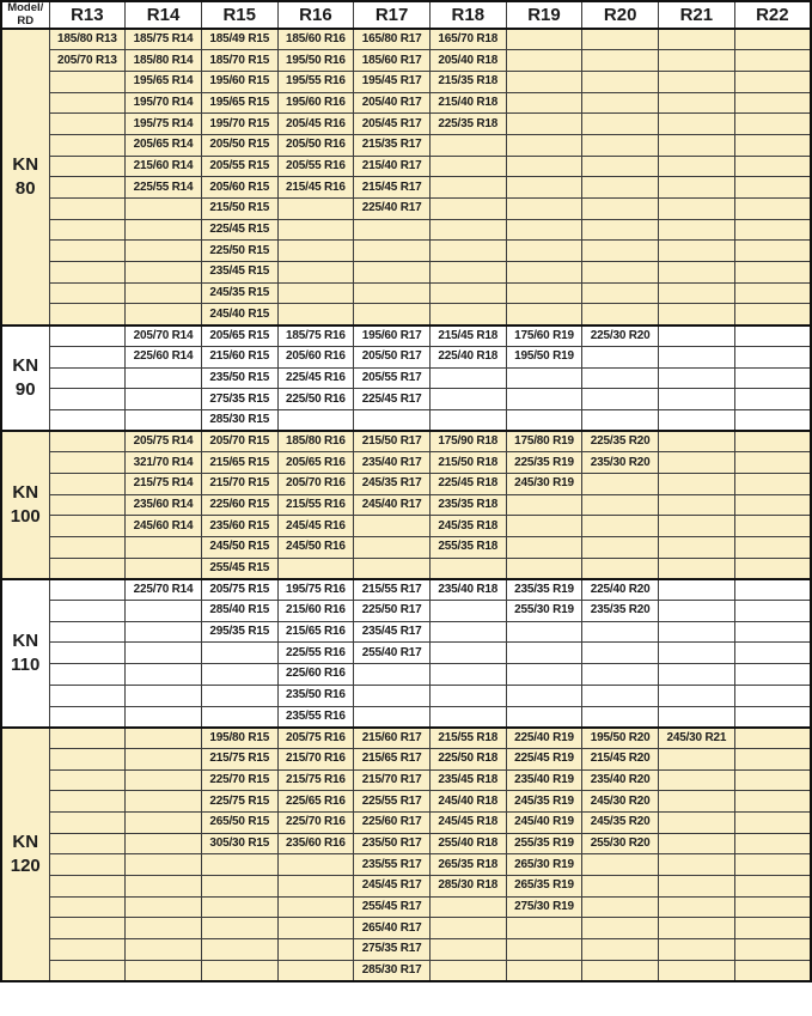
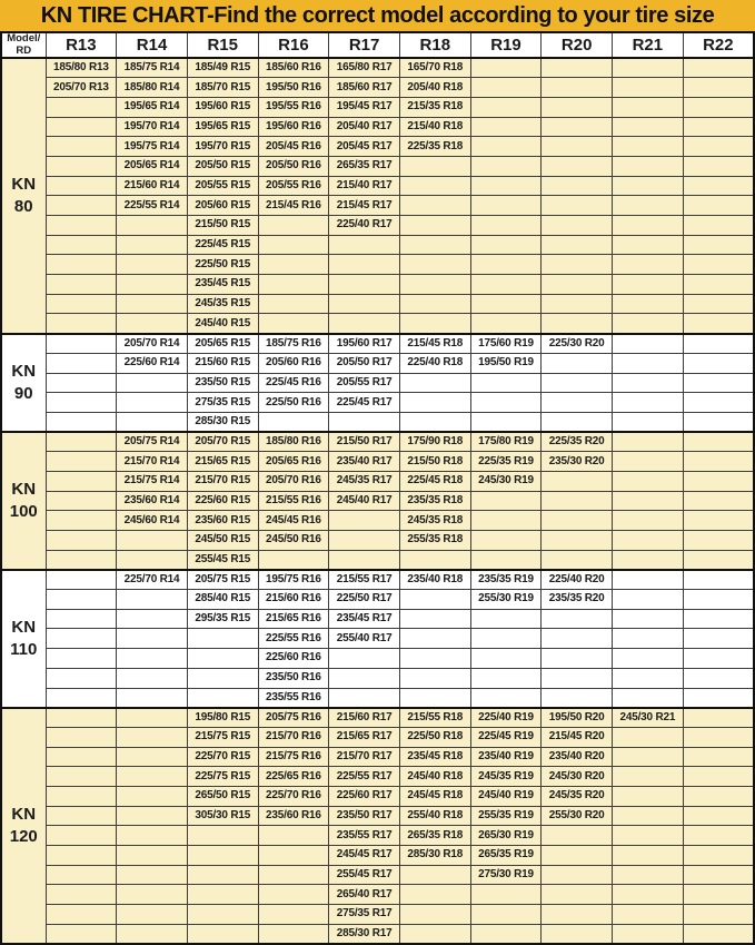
+ KN TIRE CHART-Find the correct model according to your tire size
  Model/ RD	R13	R14	R15	R16	R17	R18	R19	R20	R21	R22
  KN80	185/80 R13	185/75 R14	185/49 R15	185/60 R16	165/80 R17	165/70 R18
  205/70 R13	185/80 R14	185/70 R15	195/50 R16	185/60 R17	205/40 R18
  	195/65 R14	195/60 R15	195/55 R16	195/45 R17	215/35 R18
  	195/70 R14	195/65 R15	195/60 R16	205/40 R17	215/40 R18
  	195/75 R14	195/70 R15	205/45 R16	205/45 R17	225/35 R18
- 	205/65 R14	205/50 R15	205/50 R16	215/35 R17
+ 	205/65 R14	205/50 R15	205/50 R16	265/35 R17
  	215/60 R14	205/55 R15	205/55 R16	215/40 R17
  	225/55 R14	205/60 R15	215/45 R16	215/45 R17
  		215/50 R15		225/40 R17
  		225/45 R15
  		225/50 R15
  		235/45 R15
  		245/35 R15
  		245/40 R15
  KN90		205/70 R14	205/65 R15	185/75 R16	195/60 R17	215/45 R18	175/60 R19	225/30 R20
  	225/60 R14	215/60 R15	205/60 R16	205/50 R17	225/40 R18	195/50 R19
  		235/50 R15	225/45 R16	205/55 R17
  		275/35 R15	225/50 R16	225/45 R17
  		285/30 R15
  KN100		205/75 R14	205/70 R15	185/80 R16	215/50 R17	175/90 R18	175/80 R19	225/35 R20
- 	321/70 R14	215/65 R15	205/65 R16	235/40 R17	215/50 R18	225/35 R19	235/30 R20
+ 	215/70 R14	215/65 R15	205/65 R16	235/40 R17	215/50 R18	225/35 R19	235/30 R20
  	215/75 R14	215/70 R15	205/70 R16	245/35 R17	225/45 R18	245/30 R19
  	235/60 R14	225/60 R15	215/55 R16	245/40 R17	235/35 R18
  	245/60 R14	235/60 R15	245/45 R16		245/35 R18
  		245/50 R15	245/50 R16		255/35 R18
  		255/45 R15
  KN110		225/70 R14	205/75 R15	195/75 R16	215/55 R17	235/40 R18	235/35 R19	225/40 R20
  		285/40 R15	215/60 R16	225/50 R17		255/30 R19	235/35 R20
  		295/35 R15	215/65 R16	235/45 R17
  			225/55 R16	255/40 R17
  			225/60 R16
  			235/50 R16
  			235/55 R16
  KN120			195/80 R15	205/75 R16	215/60 R17	215/55 R18	225/40 R19	195/50 R20	245/30 R21
  		215/75 R15	215/70 R16	215/65 R17	225/50 R18	225/45 R19	215/45 R20
  		225/70 R15	215/75 R16	215/70 R17	235/45 R18	235/40 R19	235/40 R20
  		225/75 R15	225/65 R16	225/55 R17	245/40 R18	245/35 R19	245/30 R20
  		265/50 R15	225/70 R16	225/60 R17	245/45 R18	245/40 R19	245/35 R20
  		305/30 R15	235/60 R16	235/50 R17	255/40 R18	255/35 R19	255/30 R20
  				235/55 R17	265/35 R18	265/30 R19
  				245/45 R17	285/30 R18	265/35 R19
  				255/45 R17		275/30 R19
  				265/40 R17
  				275/35 R17
  				285/30 R17
